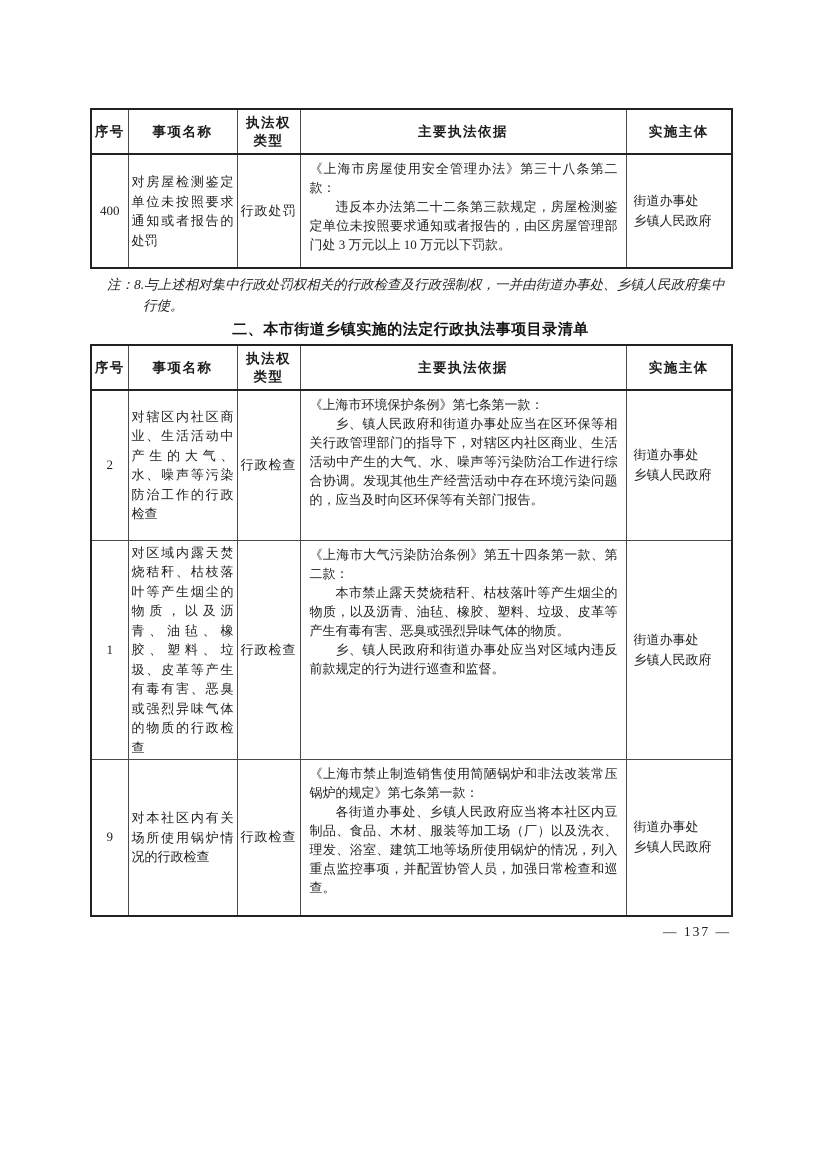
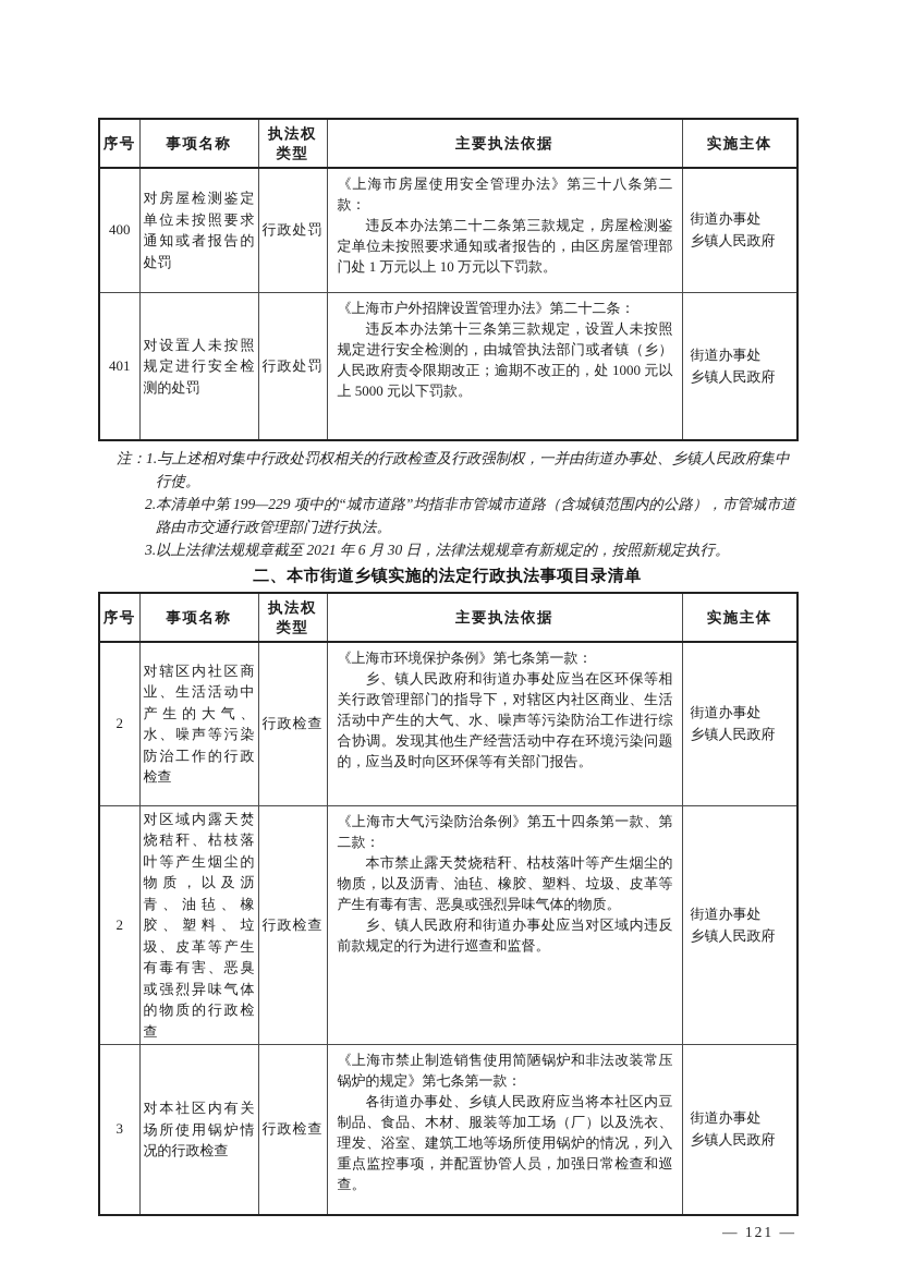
  序号	事项名称	执法权 类型	主要执法依据	实施主体
- 400	对房屋检测鉴定单位未按照要求通知或者报告的处罚	行政处罚	《上海市房屋使用安全管理办法》第三十八条第二款： 违反本办法第二十二条第三款规定，房屋检测鉴定单位未按照要求通知或者报告的，由区房屋管理部门处 3 万元以上 10 万元以下罚款。	街道办事处 乡镇人民政府
+ 400	对房屋检测鉴定单位未按照要求通知或者报告的处罚	行政处罚	《上海市房屋使用安全管理办法》第三十八条第二款： 违反本办法第二十二条第三款规定，房屋检测鉴定单位未按照要求通知或者报告的，由区房屋管理部门处 1 万元以上 10 万元以下罚款。	街道办事处 乡镇人民政府
+ 401	对设置人未按照规定进行安全检测的处罚	行政处罚	《上海市户外招牌设置管理办法》第二十二条： 违反本办法第十三条第三款规定，设置人未按照规定进行安全检测的，由城管执法部门或者镇（乡）人民政府责令限期改正；逾期不改正的，处 1000 元以上 5000 元以下罚款。	街道办事处 乡镇人民政府
- 注：8.与上述相对集中行政处罚权相关的行政检查及行政强制权，一并由街道办事处、乡镇人民政府集中行使。
+ 注：1.与上述相对集中行政处罚权相关的行政检查及行政强制权，一并由街道办事处、乡镇人民政府集中行使。
+ 2.本清单中第 199—229 项中的“城市道路”均指非市管城市道路（含城镇范围内的公路），市管城市道路由市交通行政管理部门进行执法。
+ 3.以上法律法规规章截至 2021 年 6 月 30 日，法律法规规章有新规定的，按照新规定执行。
  二、本市街道乡镇实施的法定行政执法事项目录清单
  序号	事项名称	执法权 类型	主要执法依据	实施主体
  2	对辖区内社区商业、生活活动中产生的大气、水、噪声等污染防治工作的行政检查	行政检查	《上海市环境保护条例》第七条第一款： 乡、镇人民政府和街道办事处应当在区环保等相关行政管理部门的指导下，对辖区内社区商业、生活活动中产生的大气、水、噪声等污染防治工作进行综合协调。发现其他生产经营活动中存在环境污染问题的，应当及时向区环保等有关部门报告。	街道办事处 乡镇人民政府
- 1	对区域内露天焚烧秸秆、枯枝落叶等产生烟尘的物质，以及沥青、油毡、橡胶、塑料、垃圾、皮革等产生有毒有害、恶臭或强烈异味气体的物质的行政检查	行政检查	《上海市大气污染防治条例》第五十四条第一款、第二款： 本市禁止露天焚烧秸秆、枯枝落叶等产生烟尘的物质，以及沥青、油毡、橡胶、塑料、垃圾、皮革等产生有毒有害、恶臭或强烈异味气体的物质。 乡、镇人民政府和街道办事处应当对区域内违反前款规定的行为进行巡查和监督。	街道办事处 乡镇人民政府
+ 2	对区域内露天焚烧秸秆、枯枝落叶等产生烟尘的物质，以及沥青、油毡、橡胶、塑料、垃圾、皮革等产生有毒有害、恶臭或强烈异味气体的物质的行政检查	行政检查	《上海市大气污染防治条例》第五十四条第一款、第二款： 本市禁止露天焚烧秸秆、枯枝落叶等产生烟尘的物质，以及沥青、油毡、橡胶、塑料、垃圾、皮革等产生有毒有害、恶臭或强烈异味气体的物质。 乡、镇人民政府和街道办事处应当对区域内违反前款规定的行为进行巡查和监督。	街道办事处 乡镇人民政府
- 9	对本社区内有关场所使用锅炉情况的行政检查	行政检查	《上海市禁止制造销售使用简陋锅炉和非法改装常压锅炉的规定》第七条第一款： 各街道办事处、乡镇人民政府应当将本社区内豆制品、食品、木材、服装等加工场（厂）以及洗衣、理发、浴室、建筑工地等场所使用锅炉的情况，列入重点监控事项，并配置协管人员，加强日常检查和巡查。	街道办事处 乡镇人民政府
+ 3	对本社区内有关场所使用锅炉情况的行政检查	行政检查	《上海市禁止制造销售使用简陋锅炉和非法改装常压锅炉的规定》第七条第一款： 各街道办事处、乡镇人民政府应当将本社区内豆制品、食品、木材、服装等加工场（厂）以及洗衣、理发、浴室、建筑工地等场所使用锅炉的情况，列入重点监控事项，并配置协管人员，加强日常检查和巡查。	街道办事处 乡镇人民政府
- — 137 —
+ — 121 —
